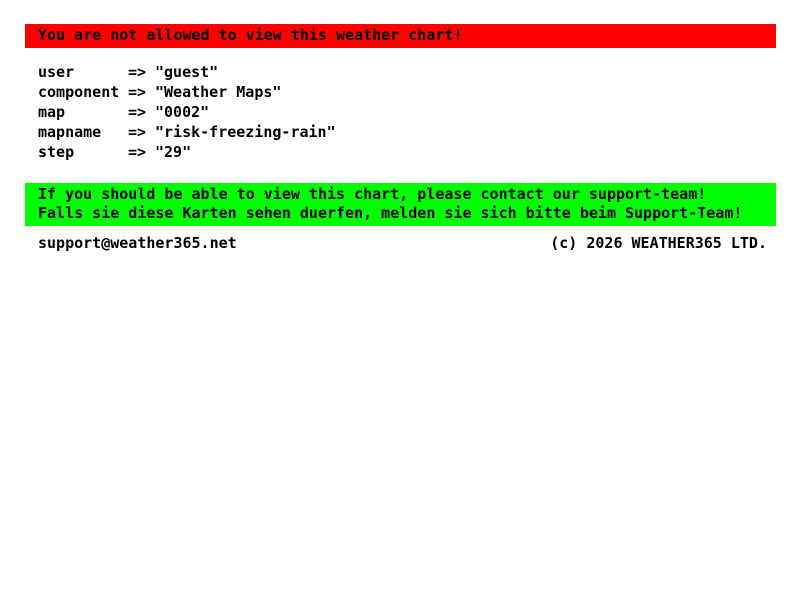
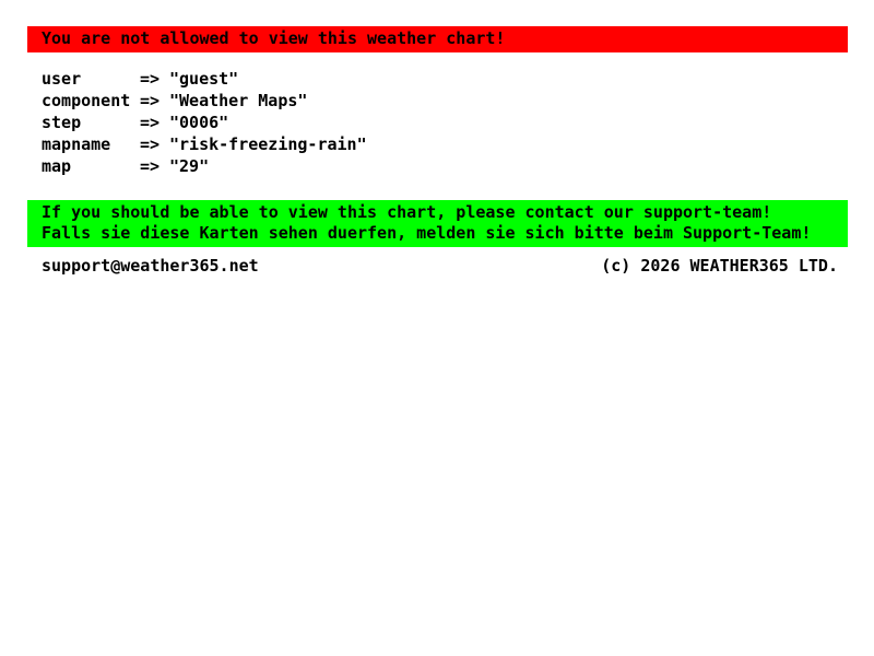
  You are not allowed to view this weather chart!
  user
  =>
  "guest"
  component
  =>
  "Weather Maps"
- map
+ step
  =>
- "0002"
+ "0006"
  mapname
  =>
  "risk-freezing-rain"
- step
+ map
  =>
  "29"
  If you should be able to view this chart, please contact our support-team!
  Falls sie diese Karten sehen duerfen, melden sie sich bitte beim Support-Team!
  support@weather365.net
  (c) 2026 WEATHER365 LTD.
